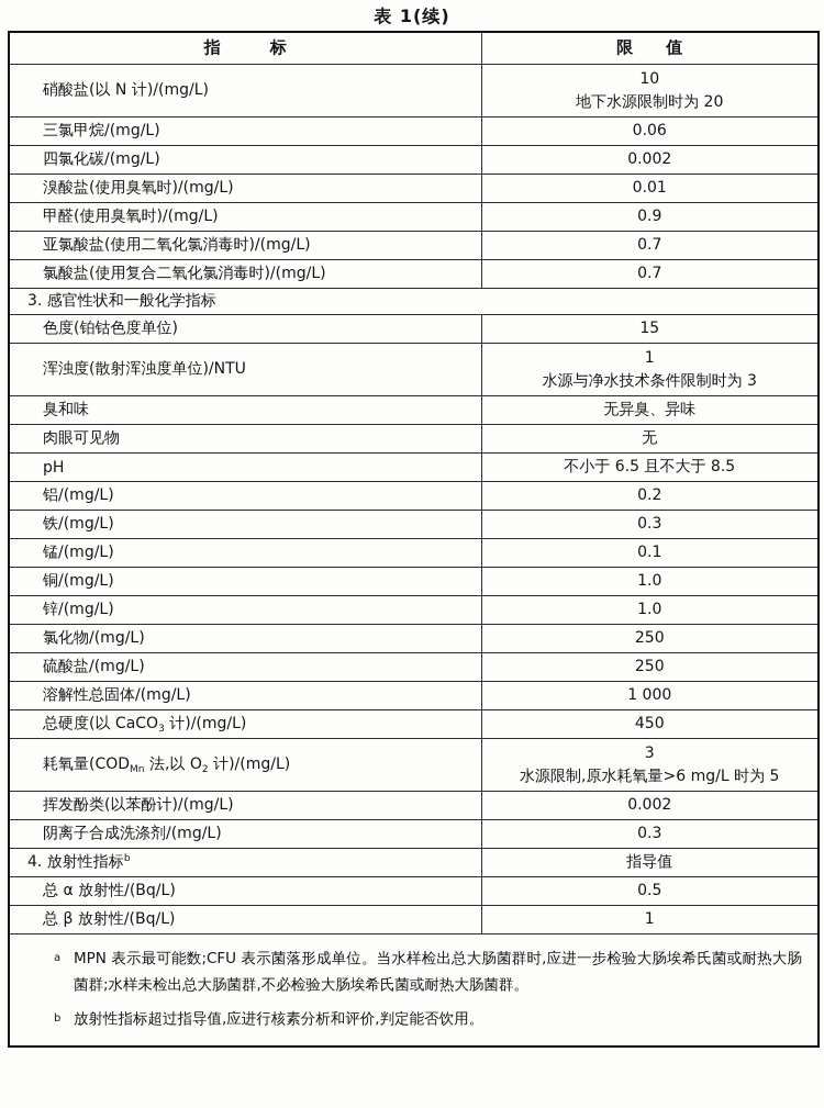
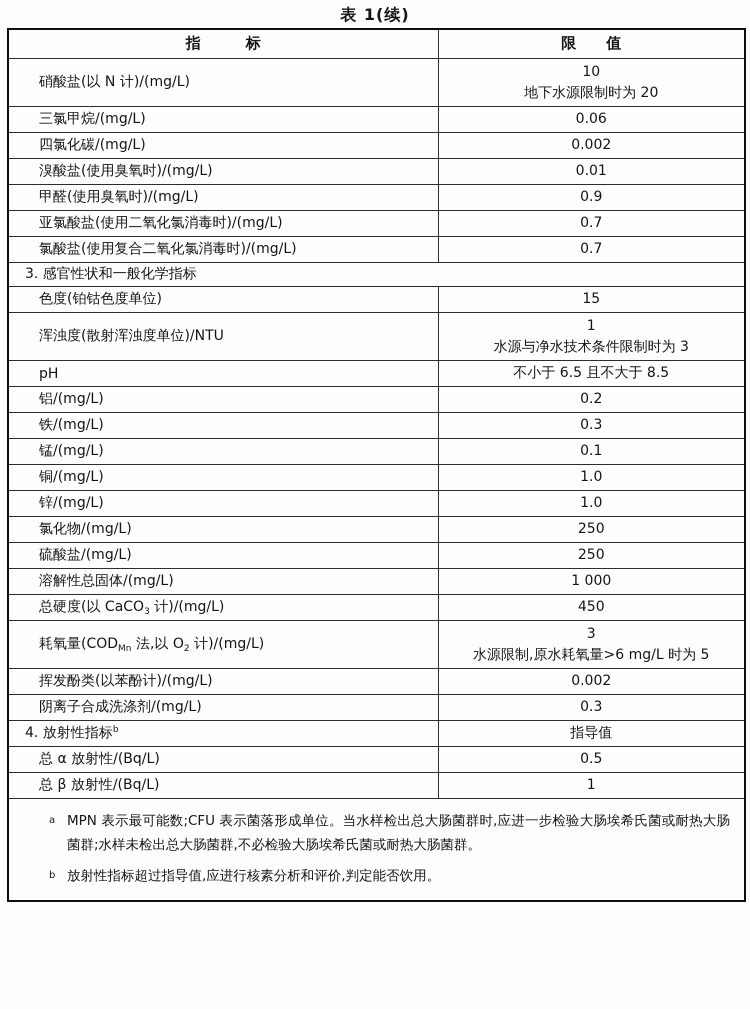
  表 1(续)
  指 标	限 值
  硝酸盐(以 N 计)/(mg/L)	10地下水源限制时为 20
  三氯甲烷/(mg/L)	0.06
  四氯化碳/(mg/L)	0.002
  溴酸盐(使用臭氧时)/(mg/L)	0.01
  甲醛(使用臭氧时)/(mg/L)	0.9
  亚氯酸盐(使用二氧化氯消毒时)/(mg/L)	0.7
  氯酸盐(使用复合二氧化氯消毒时)/(mg/L)	0.7
  3. 感官性状和一般化学指标
  色度(铂钴色度单位)	15
  浑浊度(散射浑浊度单位)/NTU	1水源与净水技术条件限制时为 3
- 臭和味	无异臭、异味
- 肉眼可见物	无
  pH	不小于 6.5 且不大于 8.5
  铝/(mg/L)	0.2
  铁/(mg/L)	0.3
  锰/(mg/L)	0.1
  铜/(mg/L)	1.0
  锌/(mg/L)	1.0
  氯化物/(mg/L)	250
  硫酸盐/(mg/L)	250
  溶解性总固体/(mg/L)	1 000
  总硬度(以 CaCO3 计)/(mg/L)	450
  耗氧量(CODMn 法,以 O2 计)/(mg/L)	3水源限制,原水耗氧量>6 mg/L 时为 5
  挥发酚类(以苯酚计)/(mg/L)	0.002
  阴离子合成洗涤剂/(mg/L)	0.3
  4. 放射性指标b	指导值
  总 α 放射性/(Bq/L)	0.5
  总 β 放射性/(Bq/L)	1
  a MPN 表示最可能数;CFU 表示菌落形成单位。当水样检出总大肠菌群时,应进一步检验大肠埃希氏菌或耐热大肠菌群;水样未检出总大肠菌群,不必检验大肠埃希氏菌或耐热大肠菌群。 b 放射性指标超过指导值,应进行核素分析和评价,判定能否饮用。
